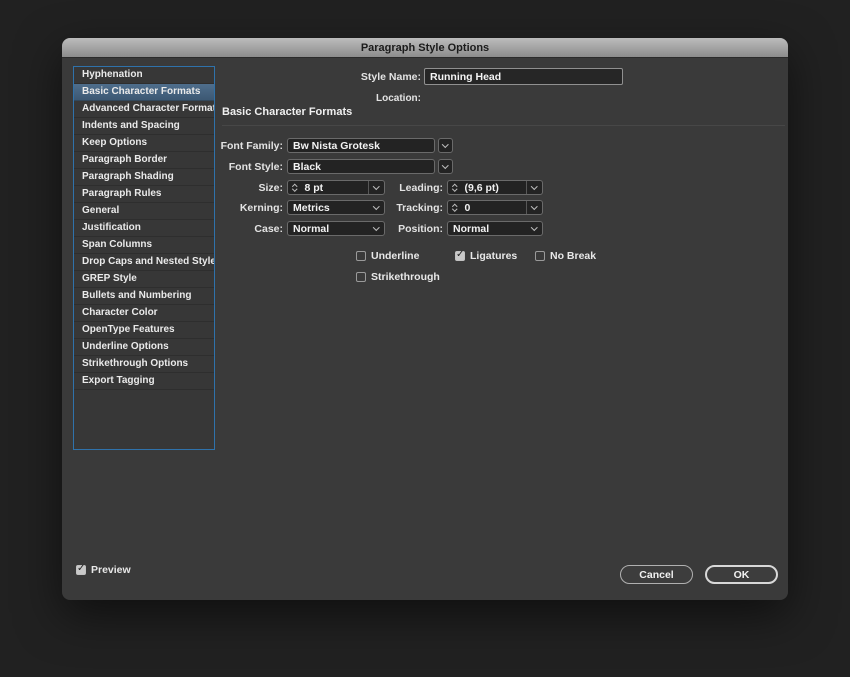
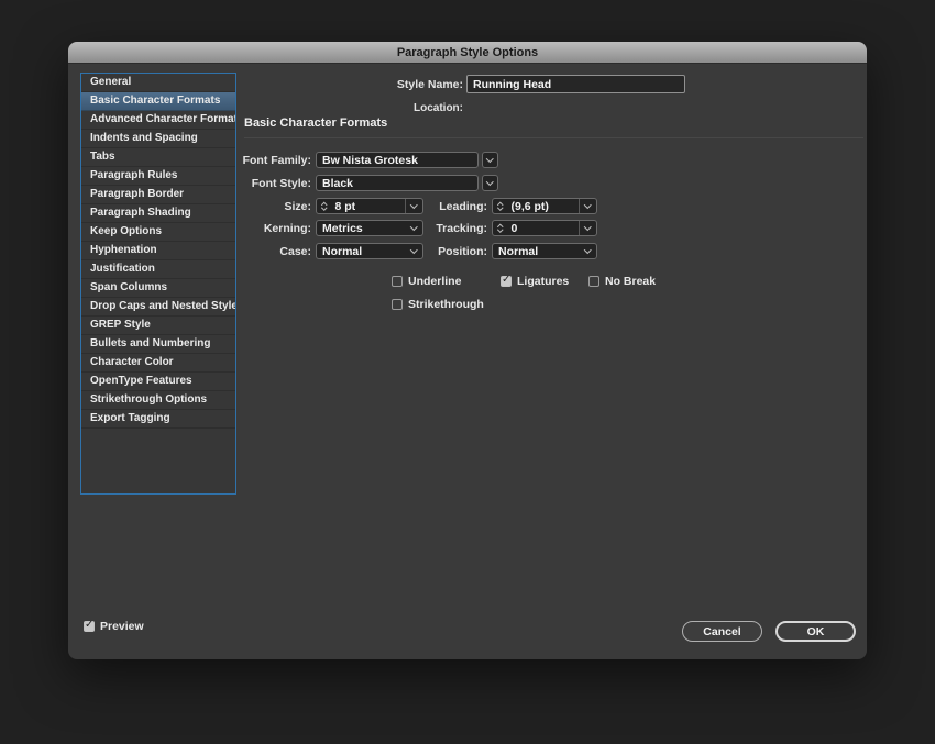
  Paragraph Style Options
- Hyphenation
+ General
  Basic Character Formats
  Advanced Character Forma
  Indents and Spacing
+ Tabs
- Keep Options
+ Paragraph Rules
  Paragraph Border
  Paragraph Shading
- Paragraph Rules
+ Keep Options
- General
+ Hyphenation
  Justification
  Span Columns
  Drop Caps and Nested Style
  GREP Style
  Bullets and Numbering
  Character Color
  OpenType Features
- Underline Options
  Strikethrough Options
  Export Tagging
  Style Name:
  Running Head
  Location:
  Basic Character Formats
  Font Family:
  Bw Nista Grotesk
  Font Style:
  Black
  Size:
  8 pt
  Leading:
  (9,6 pt)
  Kerning:
  Metrics
  Tracking:
  0
  Case:
  Normal
  Position:
  Normal
  Underline
  ✓
  Ligatures
  No Break
  Strikethrough
  ✓
  Preview
  Cancel
  OK
